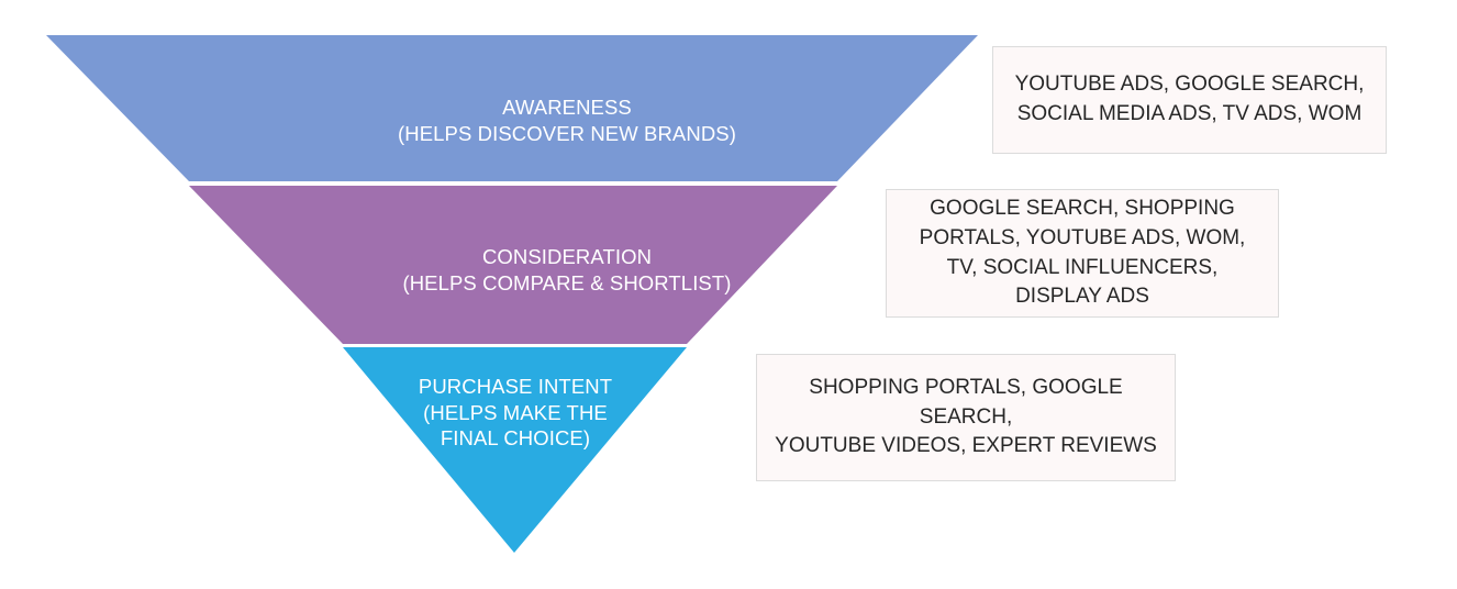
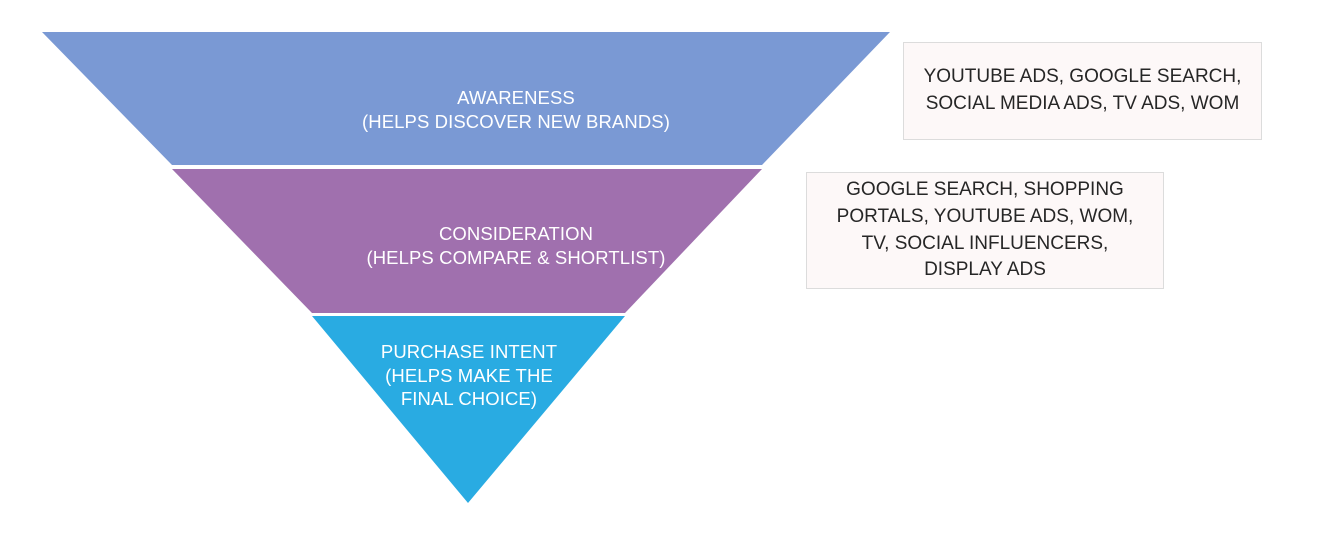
  AWARENESS
  (HELPS DISCOVER NEW BRANDS)
  CONSIDERATION
  (HELPS COMPARE & SHORTLIST)
  PURCHASE INTENT
  (HELPS MAKE THE
  FINAL CHOICE)
  YOUTUBE ADS, GOOGLE SEARCH,
  SOCIAL MEDIA ADS, TV ADS, WOM
  GOOGLE SEARCH, SHOPPING
  PORTALS, YOUTUBE ADS, WOM,
  TV, SOCIAL INFLUENCERS,
  DISPLAY ADS
- SHOPPING PORTALS, GOOGLE SEARCH,
- YOUTUBE VIDEOS, EXPERT REVIEWS
